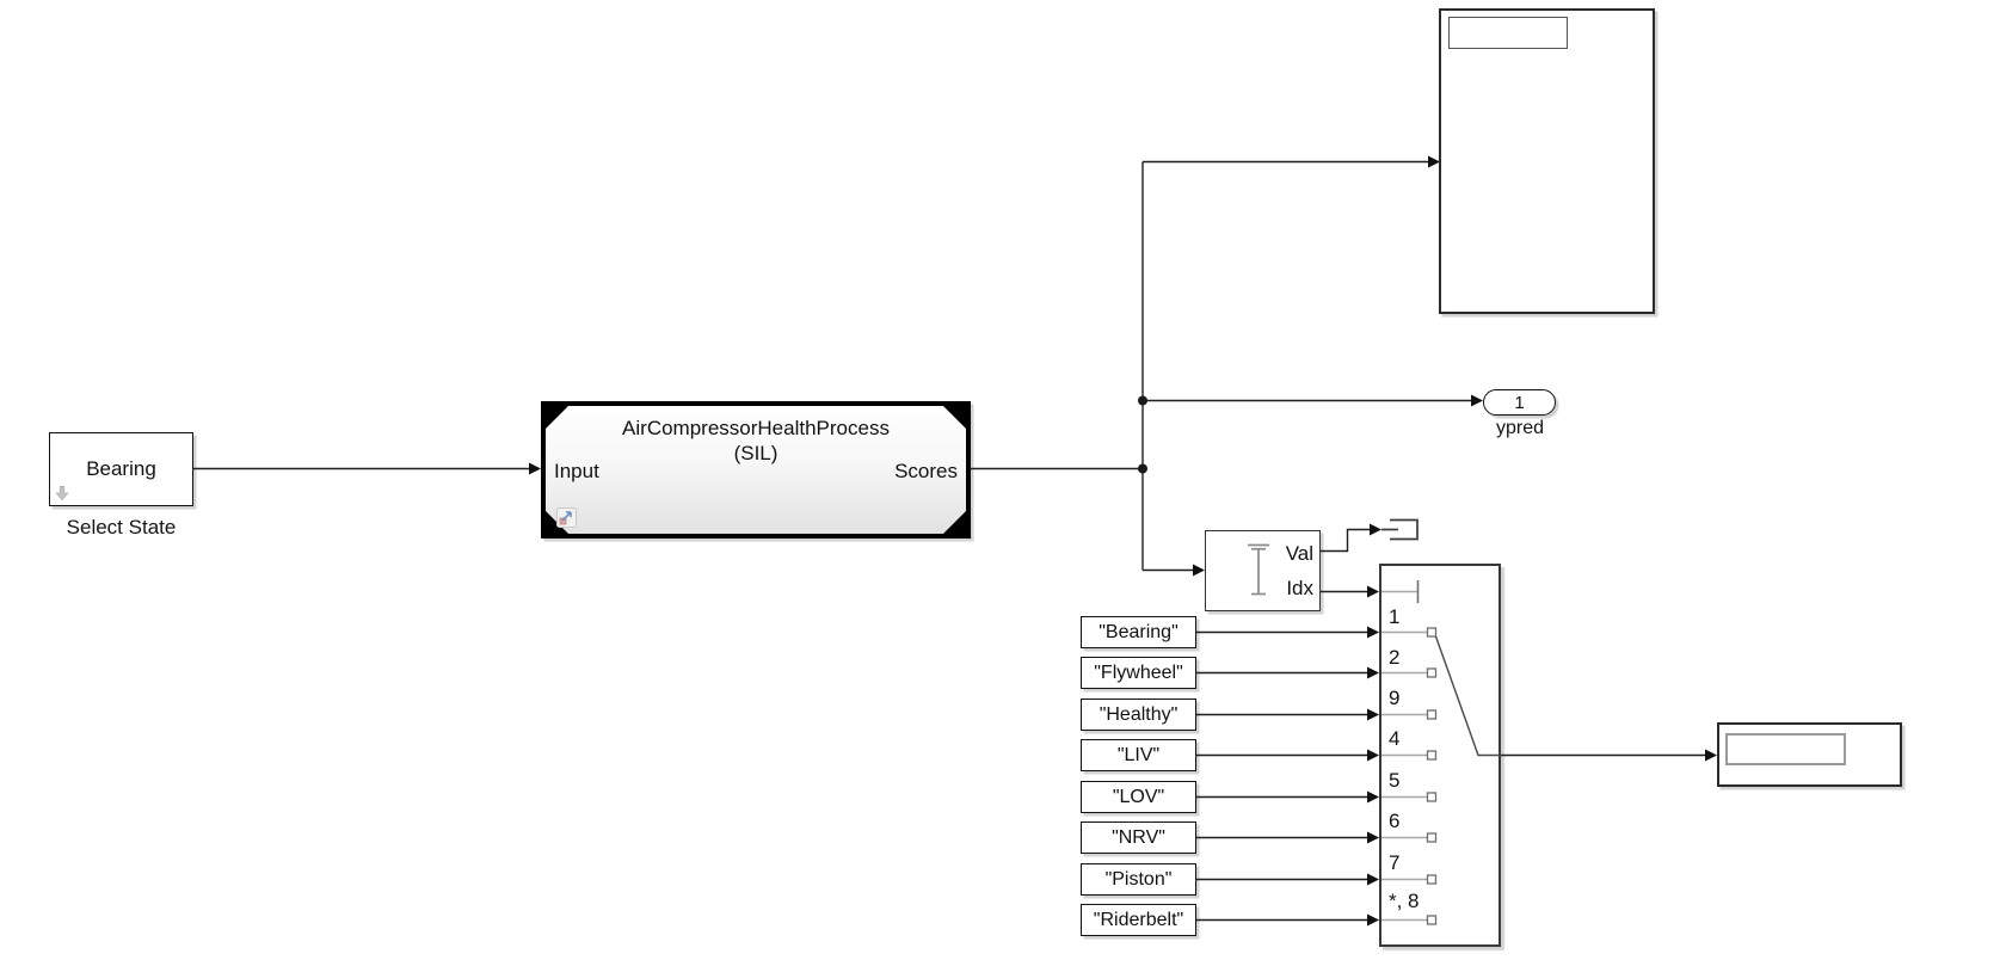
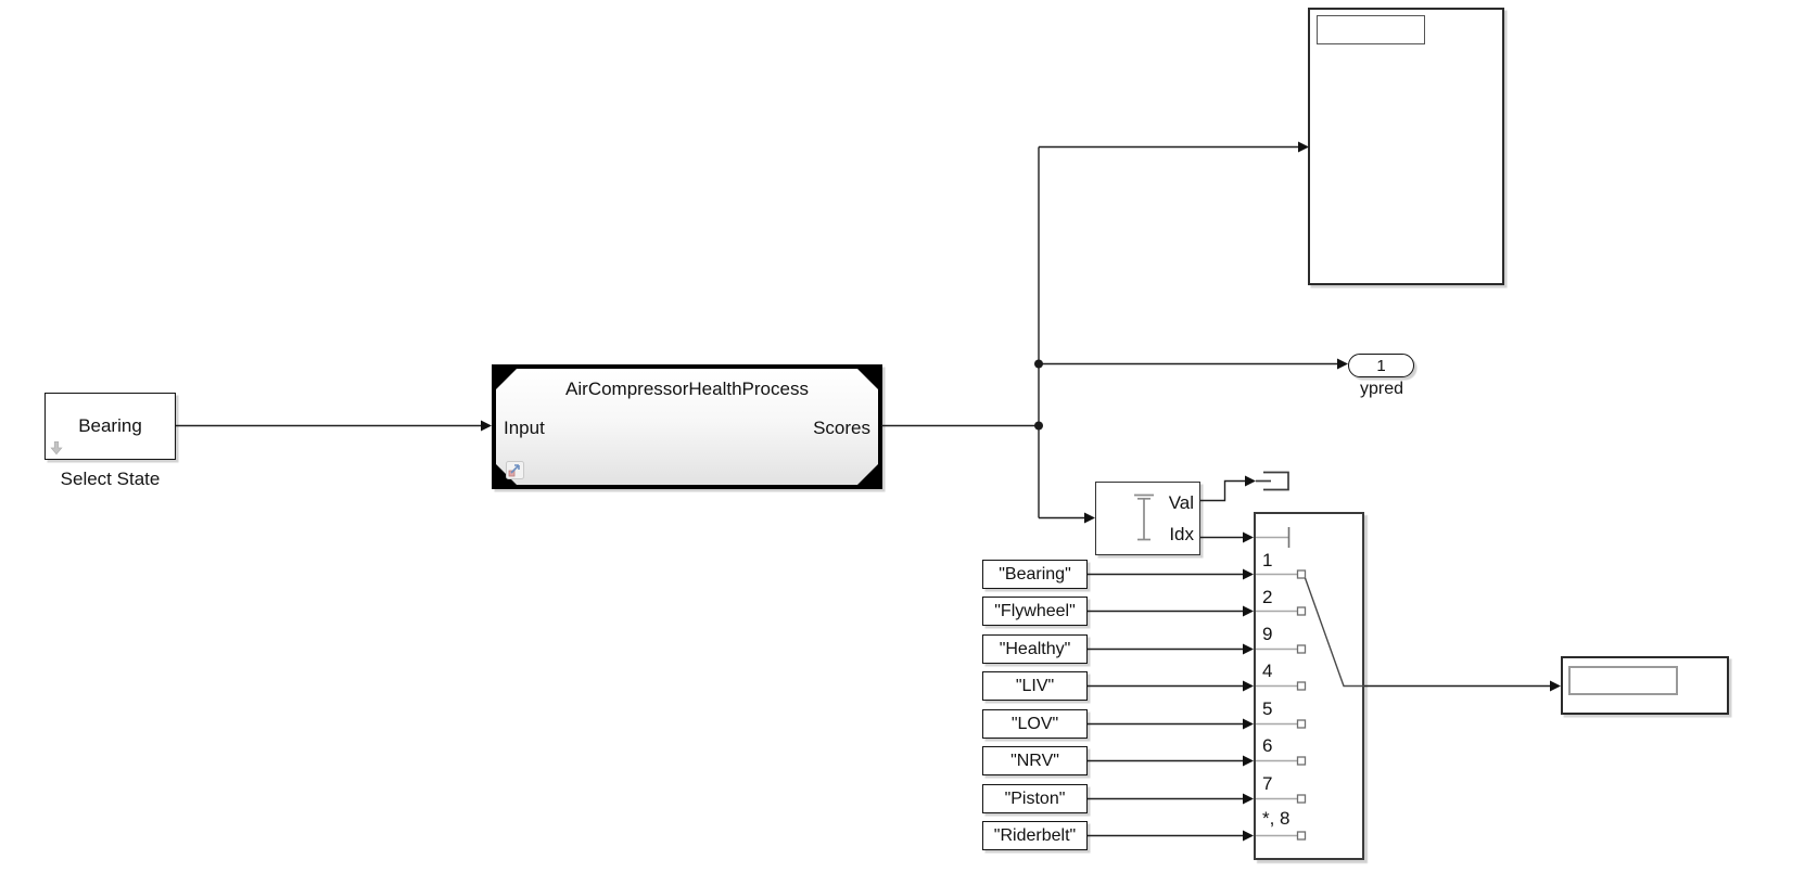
  Bearing
  Select State
  AirCompressorHealthProcess
- (SIL)
  Input
  Scores
  1
  ypred
  Val
  Idx
  1
  2
  9
  4
  5
  6
  7
  *, 8
  "Bearing"
  "Flywheel"
  "Healthy"
  "LIV"
  "LOV"
  "NRV"
  "Piston"
  "Riderbelt"
